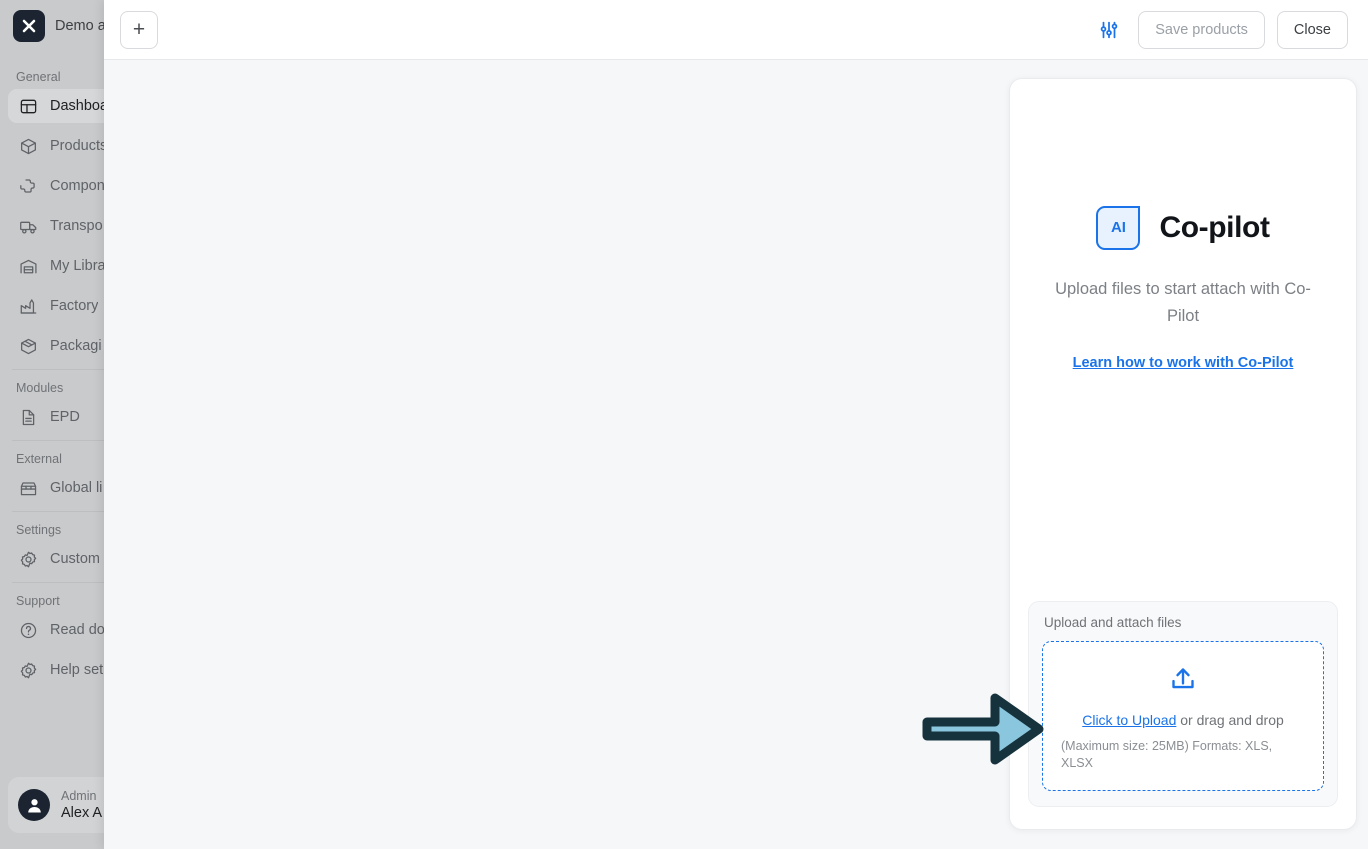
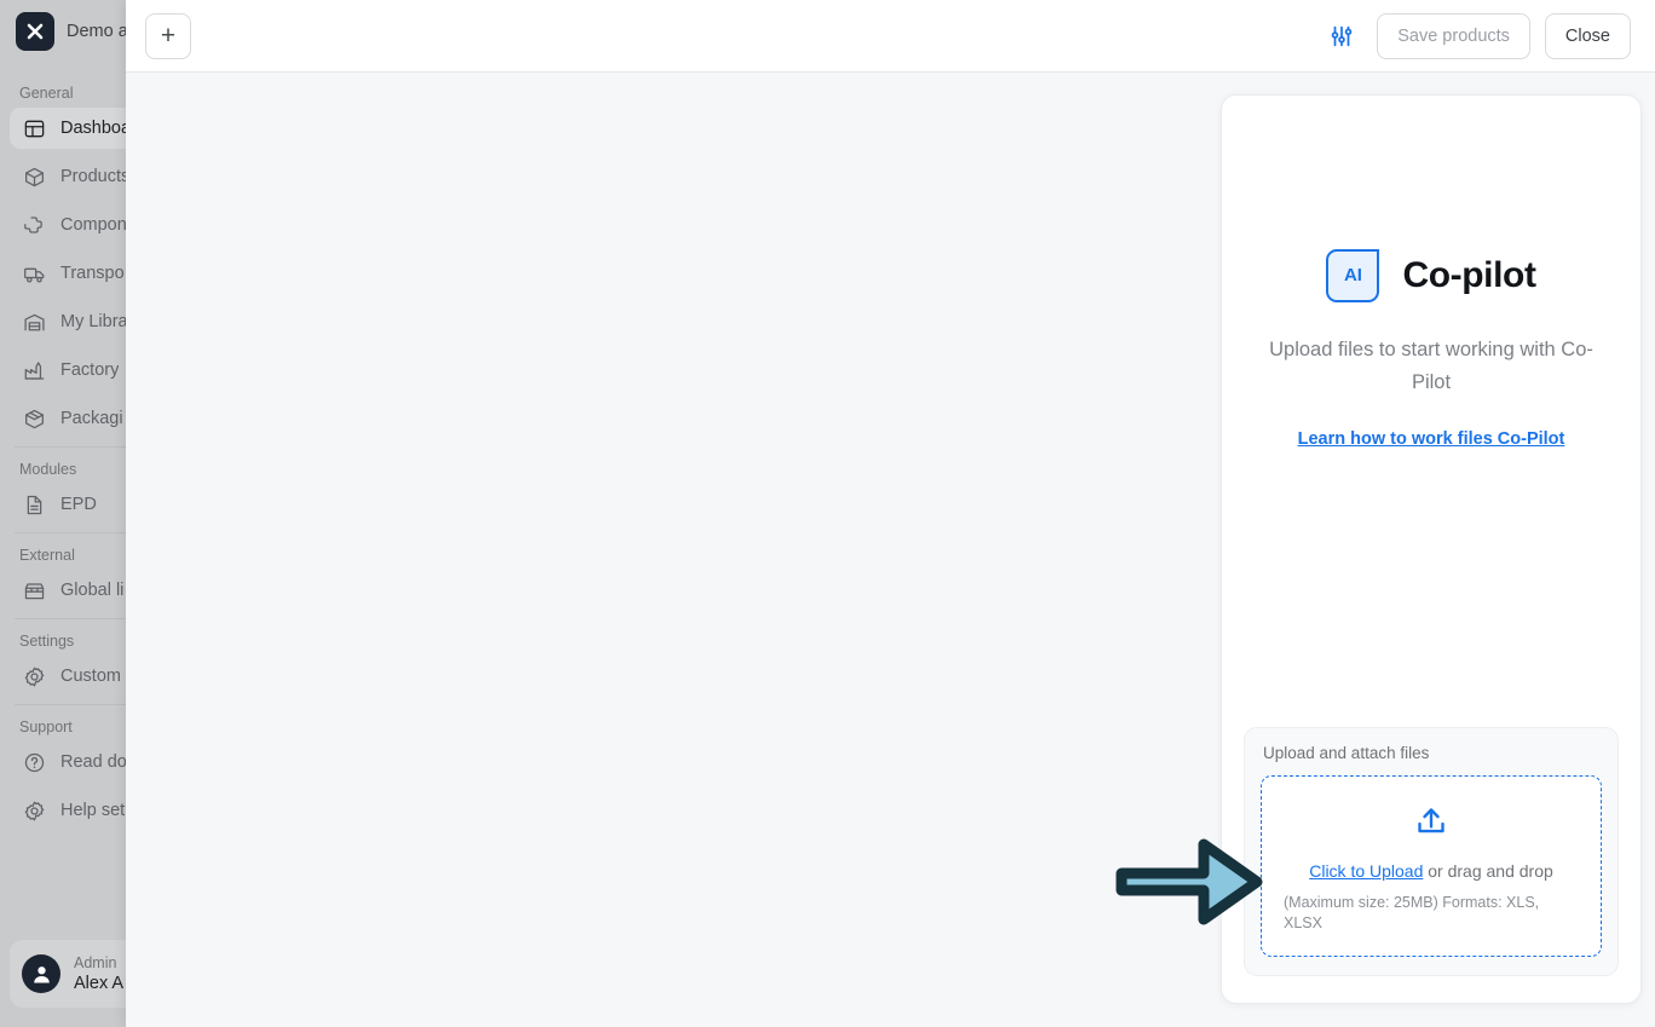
  Demo a
  General
  Dashbo
  Product
  Compon
  Transpo
  My Libra
  Factory
  Packagi
  Modules
  EPD
  External
  Global li
  Settings
  Custom
  Support
  Read do
  Help set
  Admin
  Alex A
  +
  Save products
  Close
  AI
  Co-pilot
- Upload files to start attach with Co-Pilot
+ Upload files to start working with Co-Pilot
- Learn how to work with Co-Pilot
+ Learn how to work files Co-Pilot
  Upload and attach files
  Click to Upload or drag and drop
  (Maximum size: 25MB) Formats: XLS, XLSX
